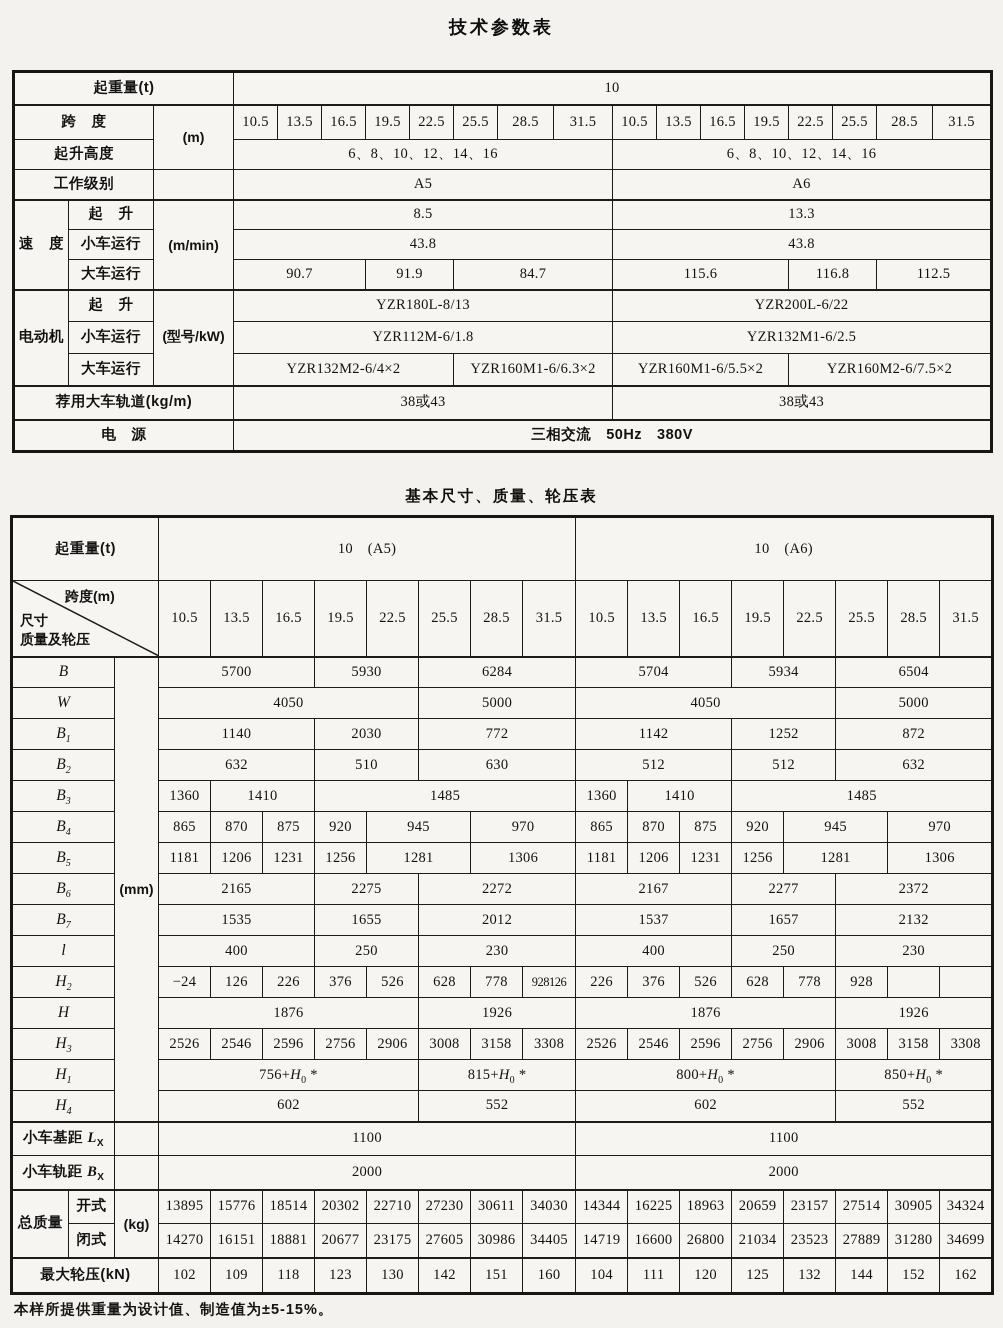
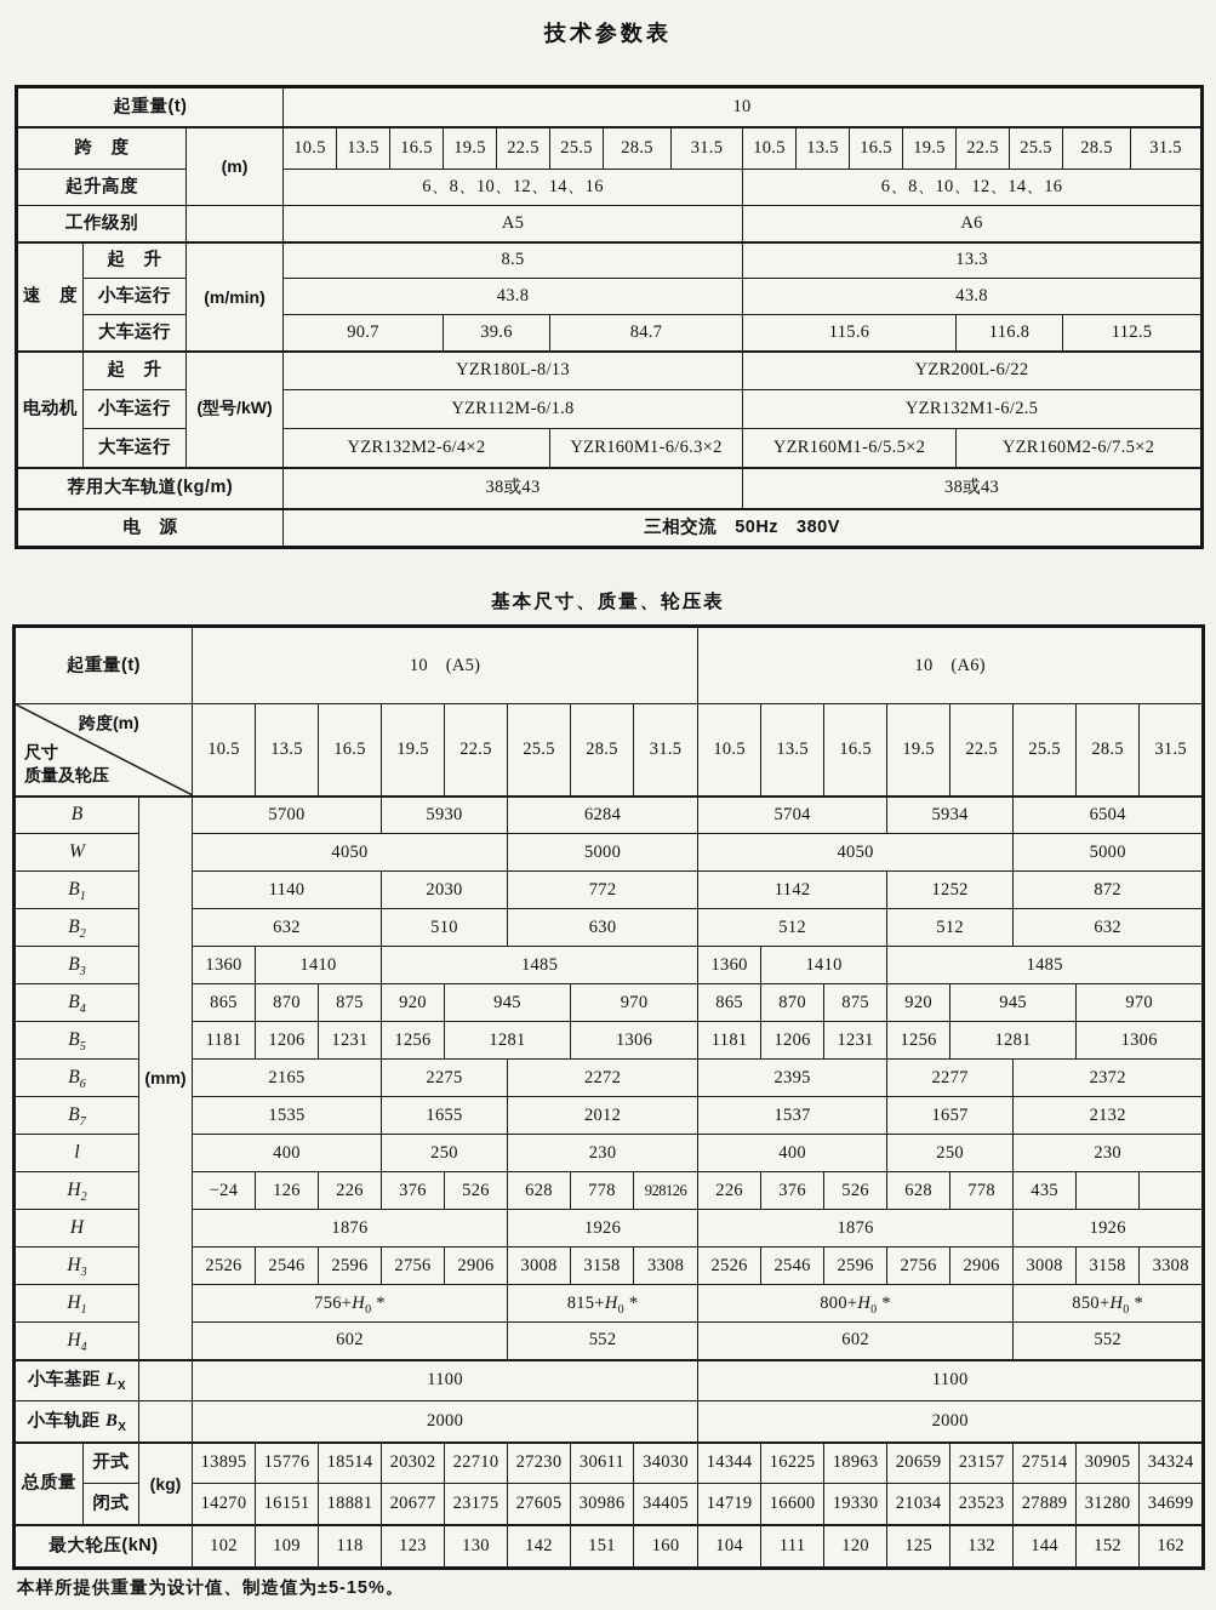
  技术参数表
  起重量(t)	10
  跨 度	(m)	10.5	13.5	16.5	19.5	22.5	25.5	28.5	31.5	10.5	13.5	16.5	19.5	22.5	25.5	28.5	31.5
  起升高度	6、8、10、12、14、16	6、8、10、12、14、16
  工作级别		A5	A6
  速 度	起 升	(m/min)	8.5	13.3
  小车运行	43.8	43.8
- 大车运行	90.7	91.9	84.7	115.6	116.8	112.5
+ 大车运行	90.7	39.6	84.7	115.6	116.8	112.5
  电动机	起 升	(型号/kW)	YZR180L-8/13	YZR200L-6/22
  小车运行	YZR112M-6/1.8	YZR132M1-6/2.5
  大车运行	YZR132M2-6/4×2	YZR160M1-6/6.3×2	YZR160M1-6/5.5×2	YZR160M2-6/7.5×2
  荐用大车轨道(kg/m)	38或43	38或43
  电 源	三相交流 50Hz 380V
  基本尺寸、质量、轮压表
  起重量(t)	10 (A5)	10 (A6)
  跨度(m)尺寸质量及轮压	10.5	13.5	16.5	19.5	22.5	25.5	28.5	31.5	10.5	13.5	16.5	19.5	22.5	25.5	28.5	31.5
  B	(mm)	5700	5930	6284	5704	5934	6504
  W	4050	5000	4050	5000
  B1	1140	2030	772	1142	1252	872
  B2	632	510	630	512	512	632
  B3	1360	1410	1485	1360	1410	1485
  B4	865	870	875	920	945	970	865	870	875	920	945	970
  B5	1181	1206	1231	1256	1281	1306	1181	1206	1231	1256	1281	1306
- B6	2165	2275	2272	2167	2277	2372
+ B6	2165	2275	2272	2395	2277	2372
  B7	1535	1655	2012	1537	1657	2132
  l	400	250	230	400	250	230
- H2	−24	126	226	376	526	628	778	928126	226	376	526	628	778	928
+ H2	−24	126	226	376	526	628	778	928126	226	376	526	628	778	435
  H	1876	1926	1876	1926
  H3	2526	2546	2596	2756	2906	3008	3158	3308	2526	2546	2596	2756	2906	3008	3158	3308
  H1	756+H0 *	815+H0 *	800+H0 *	850+H0 *
  H4	602	552	602	552
  小车基距 LX		1100	1100
  小车轨距 BX		2000	2000
  总质量	开式	(kg)	13895	15776	18514	20302	22710	27230	30611	34030	14344	16225	18963	20659	23157	27514	30905	34324
- 闭式	14270	16151	18881	20677	23175	27605	30986	34405	14719	16600	26800	21034	23523	27889	31280	34699
+ 闭式	14270	16151	18881	20677	23175	27605	30986	34405	14719	16600	19330	21034	23523	27889	31280	34699
  最大轮压(kN)	102	109	118	123	130	142	151	160	104	111	120	125	132	144	152	162
  本样所提供重量为设计值、制造值为±5-15%。
